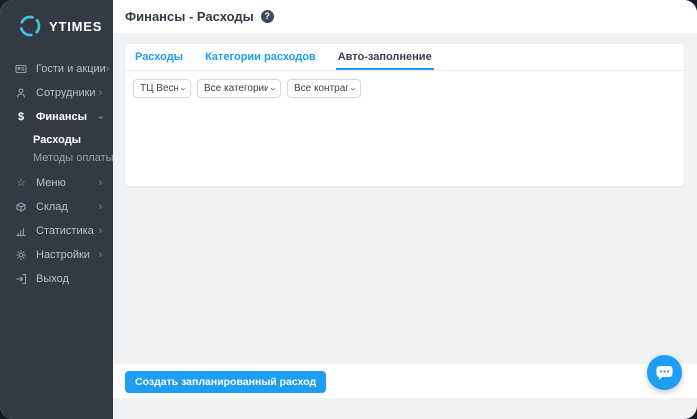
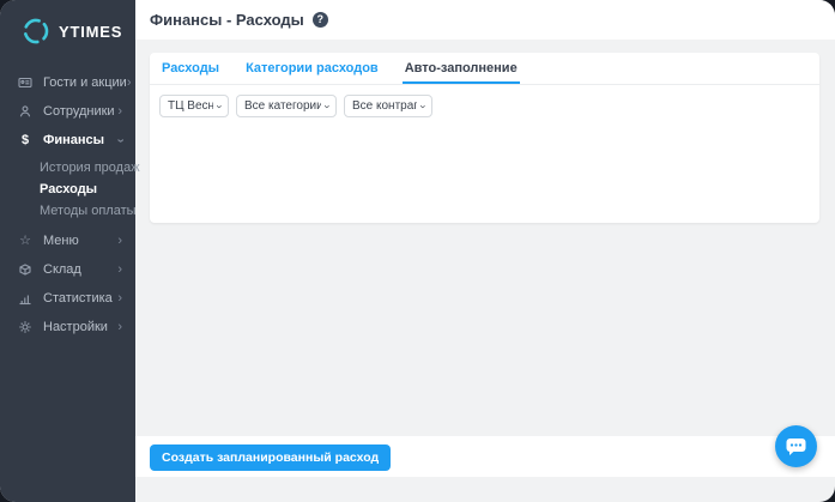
  YTIMES
  Гости и акции
  ›
  Сотрудники
  ›
  $
  Финансы
+ История продаж
  Расходы
  Методы оплаты
  ☆
  Меню
  ›
  Склад
  ›
  Статистика
  ›
  Настройки
  ›
- Выход
  Финансы - Расходы
  ?
  Расходы
  Категории расходов
  Авто-заполнение
  ТЦ Весн
  Все категории
  Все контраг
  Создать запланированный расход
